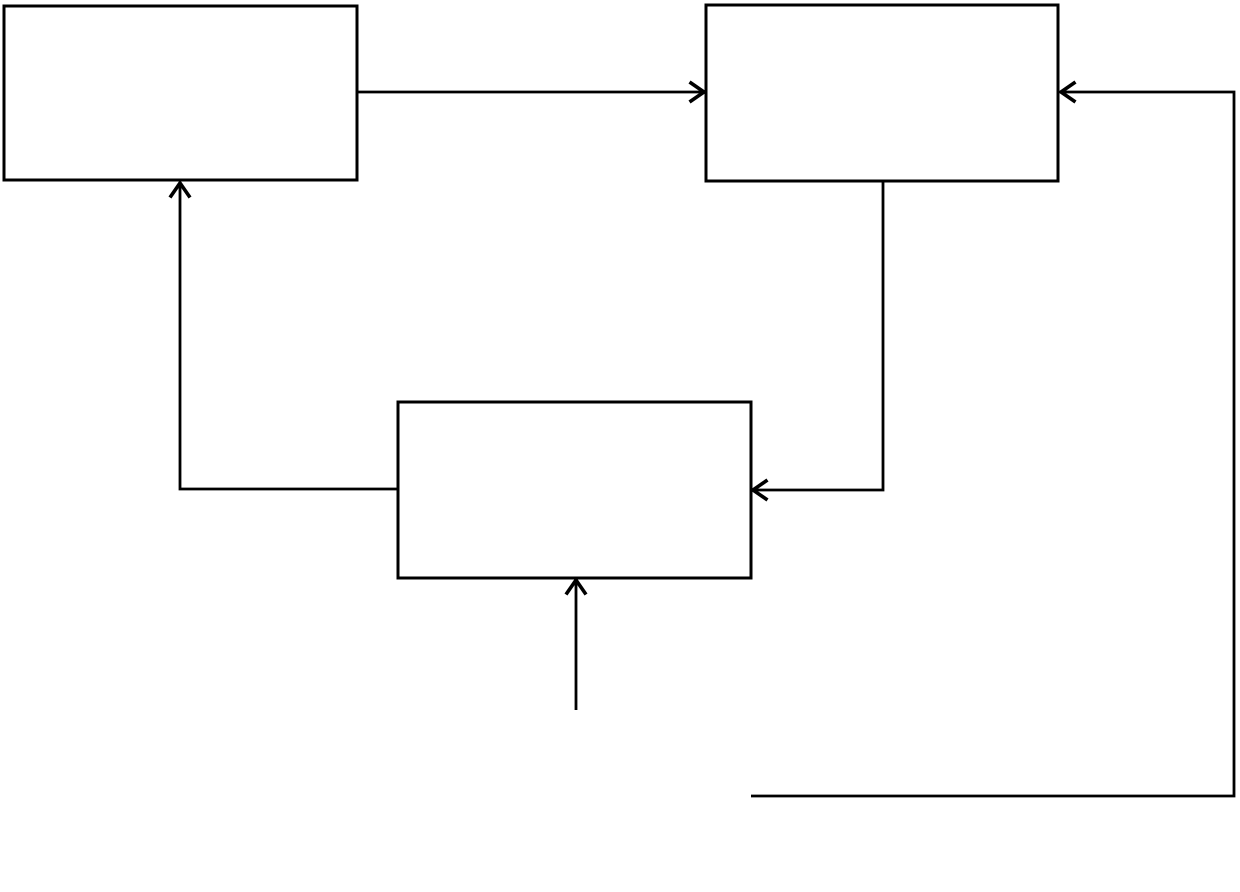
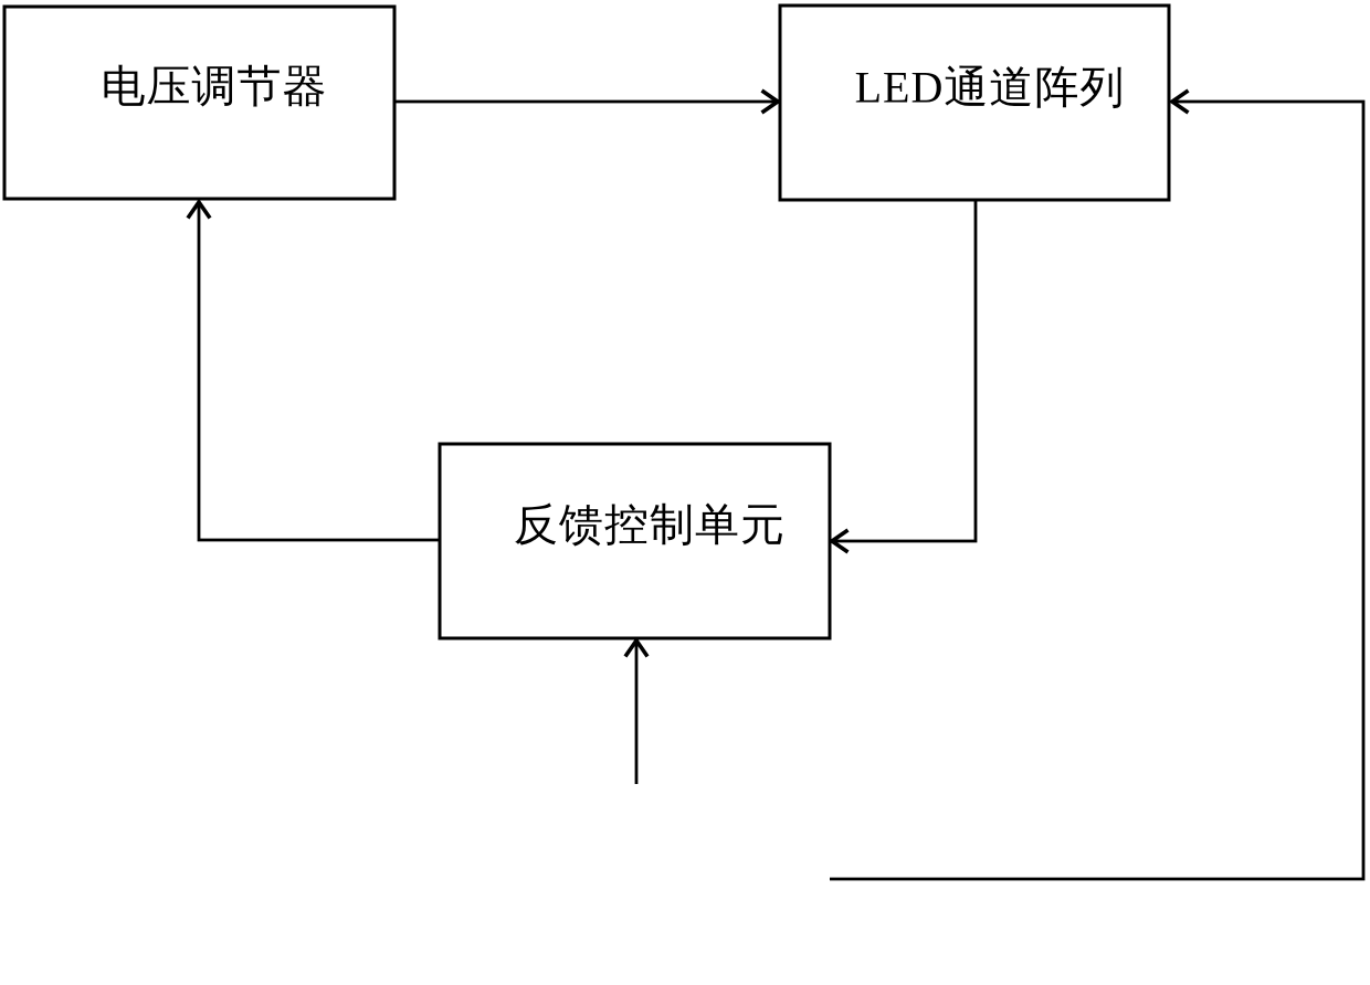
+ 电压调节器
+ LED通道阵列
+ 反馈控制单元
